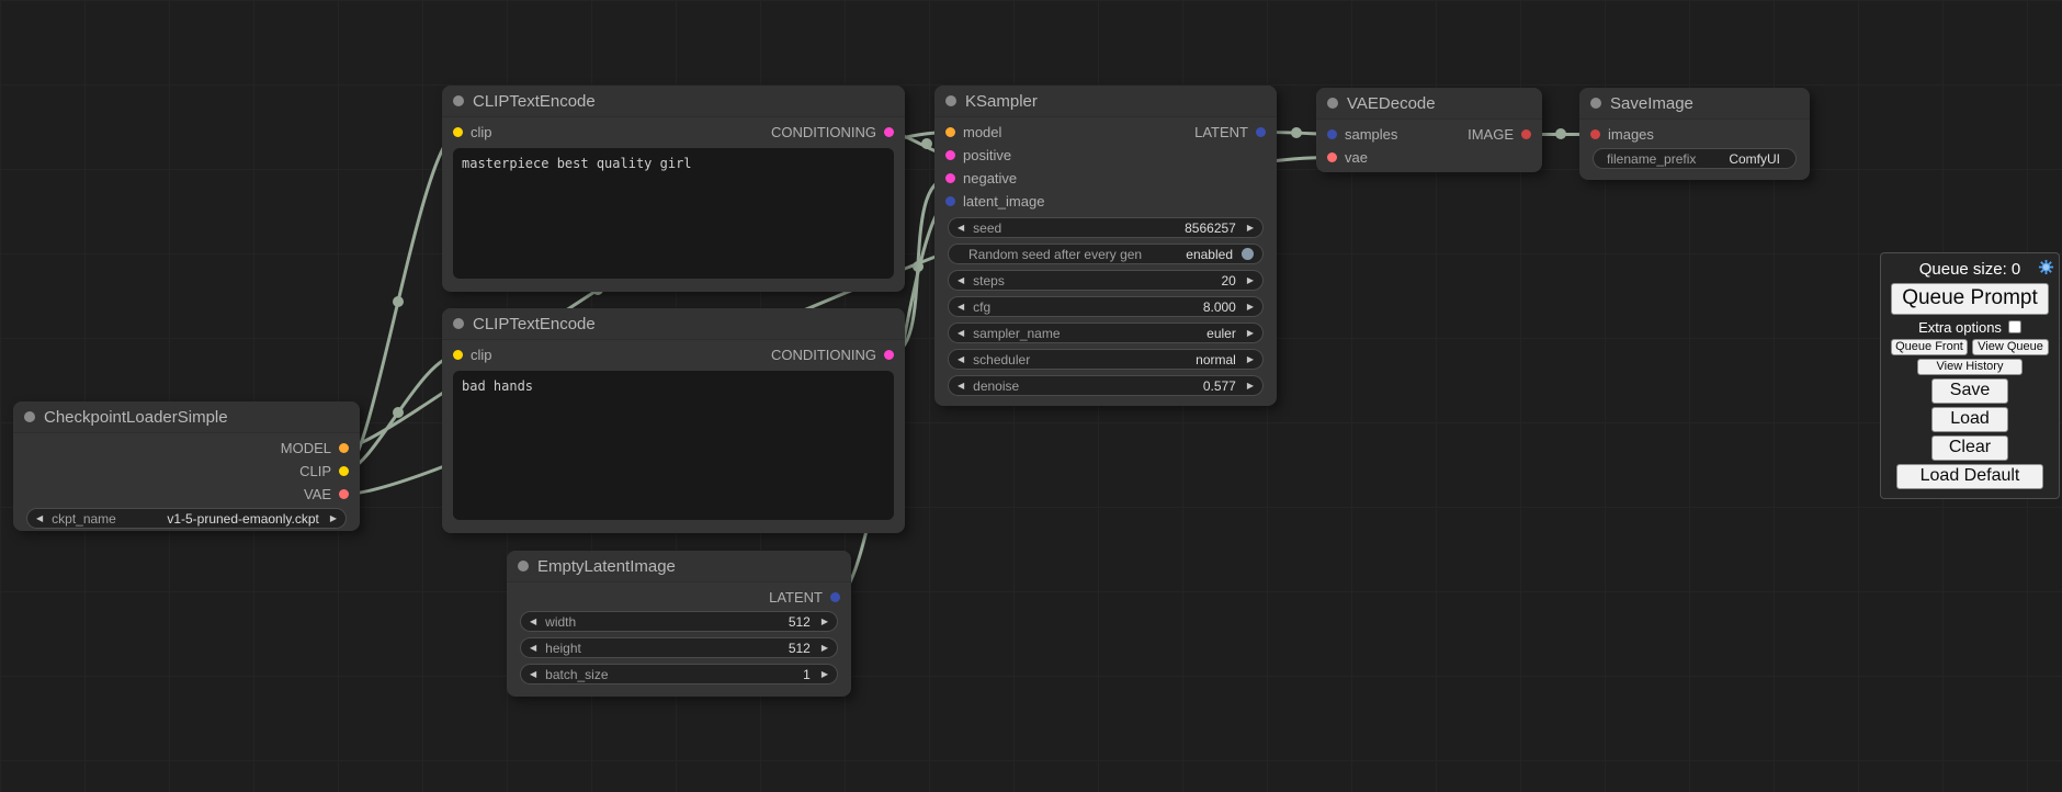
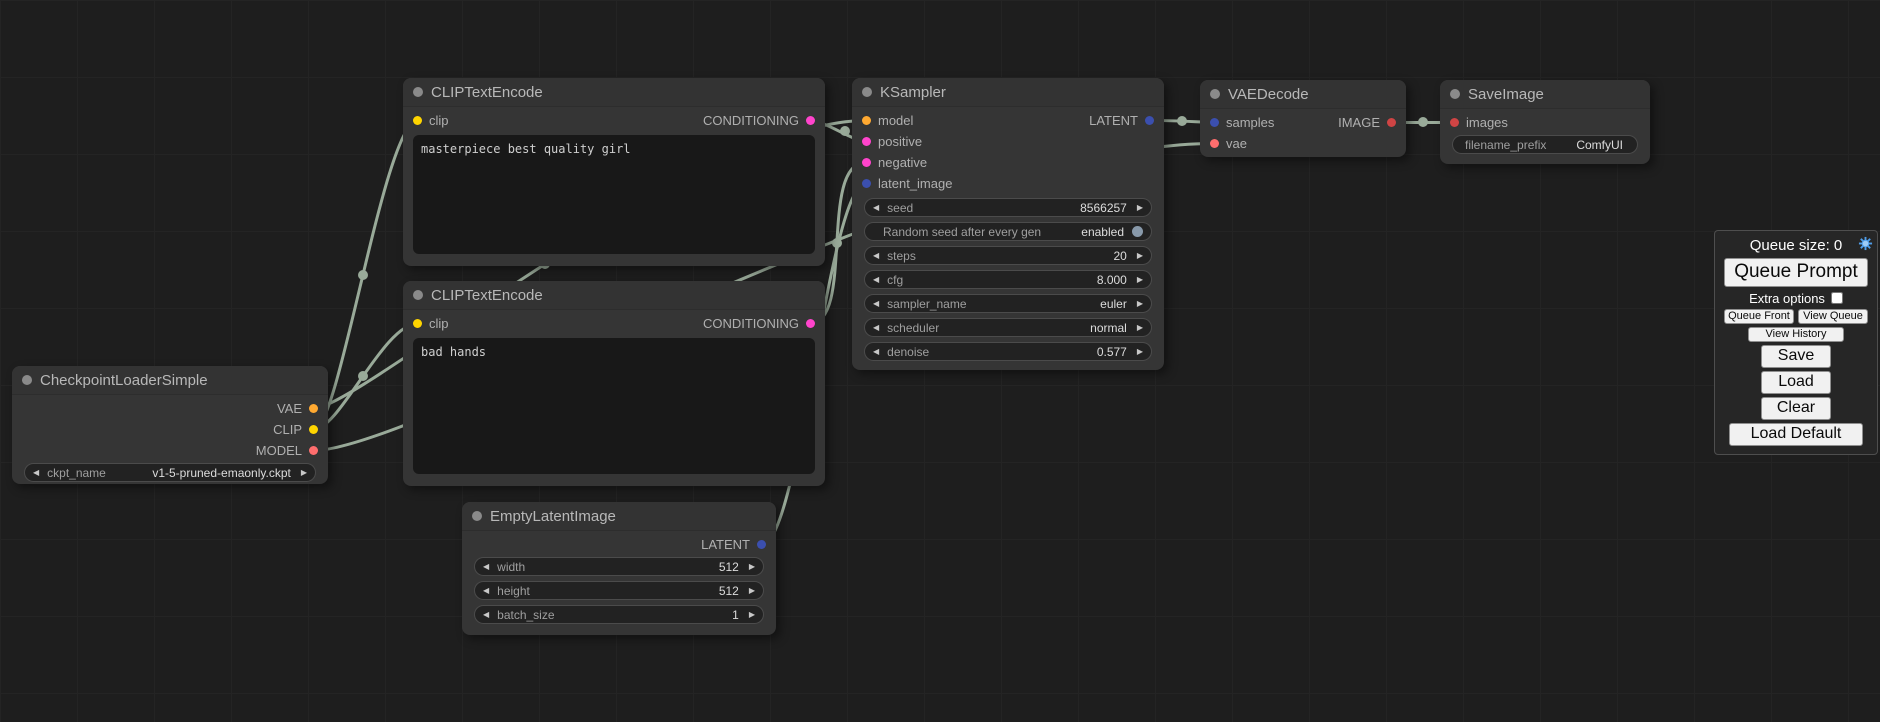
  CheckpointLoaderSimple
- MODEL
+ VAE
  CLIP
- VAE
+ MODEL
  ◀
  ckpt_name
  v1-5-pruned-emaonly.ckpt
  ▶
  CLIPTextEncode
  clip
  CONDITIONING
  masterpiece best quality girl
  CLIPTextEncode
  clip
  CONDITIONING
  bad hands
  EmptyLatentImage
  LATENT
  ◀
  width
  512
  ▶
  ◀
  height
  512
  ▶
  ◀
  batch_size
  1
  ▶
  KSampler
  model
  LATENT
  positive
  negative
  latent_image
  ◀
  seed
  8566257
  ▶
  Random seed after every gen
  enabled
  ◀
  steps
  20
  ▶
  ◀
  cfg
  8.000
  ▶
  ◀
  sampler_name
  euler
  ▶
  ◀
  scheduler
  normal
  ▶
  ◀
  denoise
  0.577
  ▶
  VAEDecode
  samples
  IMAGE
  vae
  SaveImage
  images
  filename_prefix
  ComfyUI
  Queue size: 0
  Queue Prompt
  Extra options
  Queue Front
  View Queue
  View History
  Save
  Load
  Clear
  Load Default
